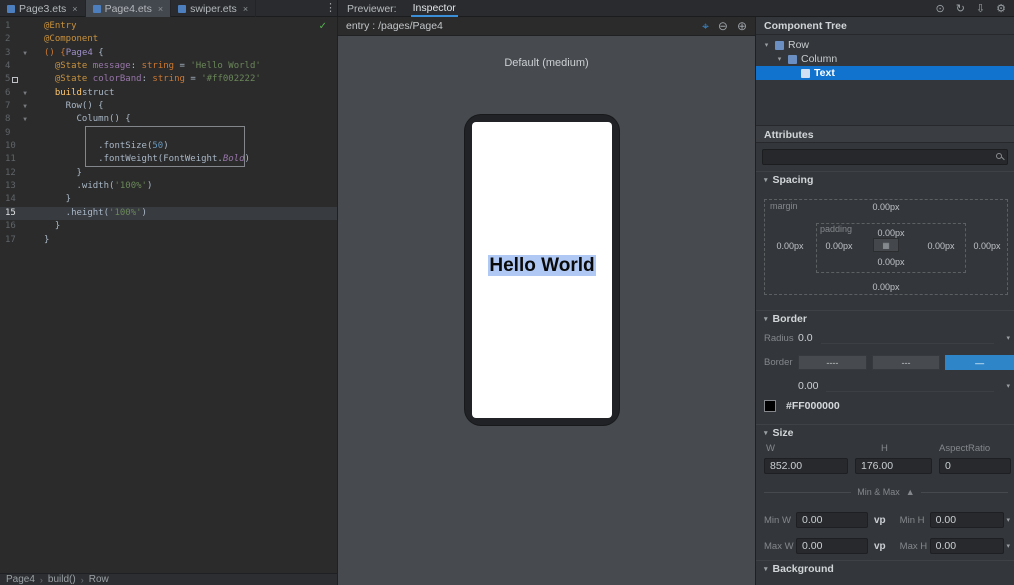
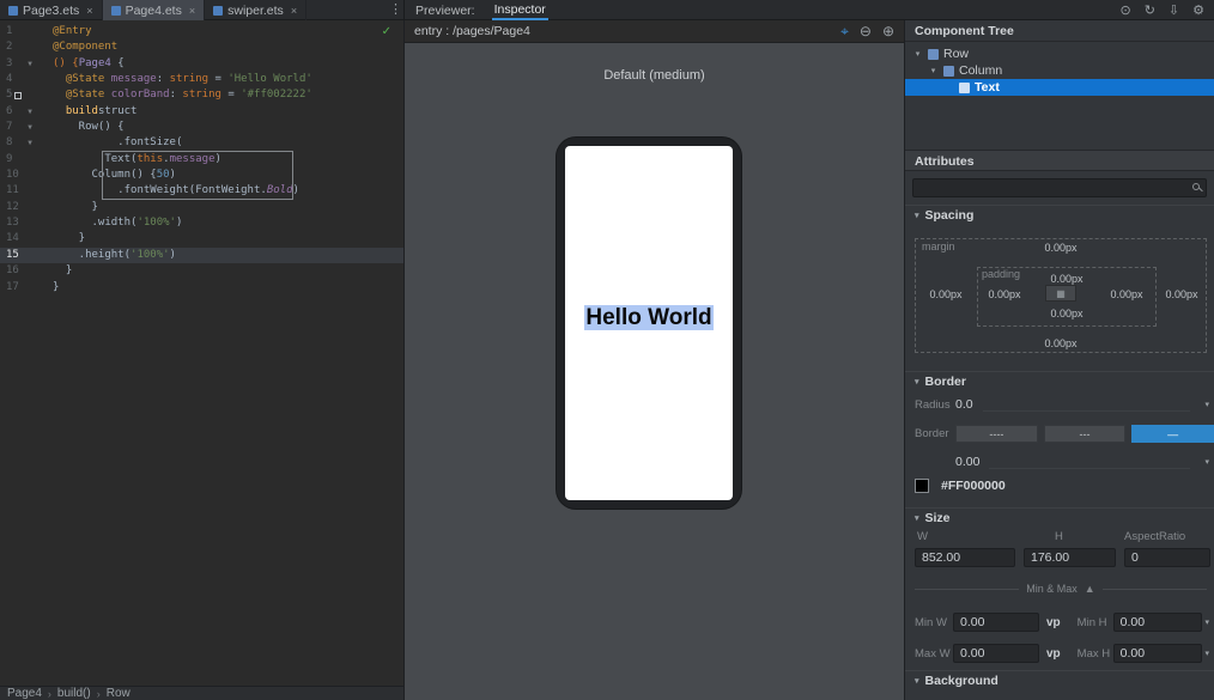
  Page3.ets
  ×
  Page4.ets
  ×
  swiper.ets
  ×
  ⋮
  Previewer:
  Inspector
  ⊙
  ↻
  ⇩
  ⚙
  1
  @Entry
  2
  @Component
  3
  () {Page4 {
  4
  @State message: string = 'Hello World'
  5
  @State colorBand: string = '#ff002222'
  6
  buildstruct
  7
  Row() {
  8
- Column() {
+ .fontSize(
  9
+ Text(this.message)
  10
- .fontSize(50)
+ Column() {50)
  11
  .fontWeight(FontWeight.Bold)
  12
  }
  13
  .width('100%')
  14
  }
  15
  .height('100%')
  16
  }
  17
  }
  ✓
  Page4
  ›
  build()
  ›
  Row
  entry : /pages/Page4
  ⌖
  ⊖
  ⊕
  Default (medium)
  Hello World
  Component Tree
  Row
  Column
  Text
  Attributes
  Spacing
  margin
  padding
  0.00px
  0.00px
  0.00px
  0.00px
  0.00px
  0.00px
  0.00px
  0.00px
  ▦
  Border
  Radius
  0.0
  Border
  ----
  ---
  —
  0.00
  #FF000000
  Size
  W
  H
  AspectRatio
  852.00
  176.00
  0
  Min & Max
  ▲
  Min W
  0.00
  vp
  Min H
  0.00
  Max W
  0.00
  vp
  Max H
  0.00
  Background
